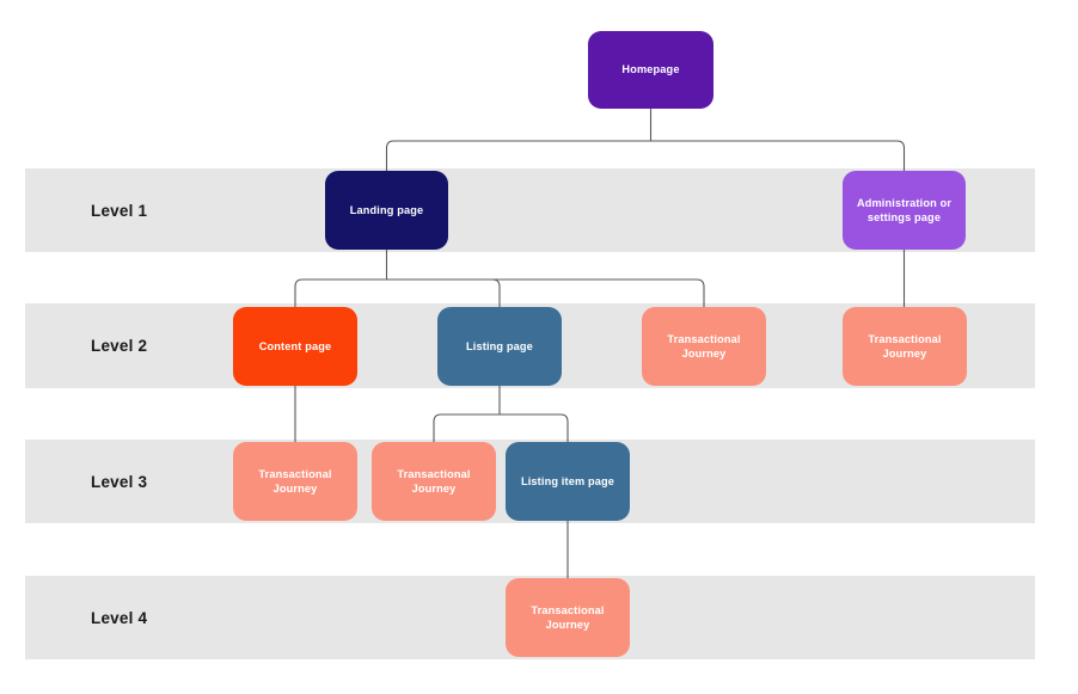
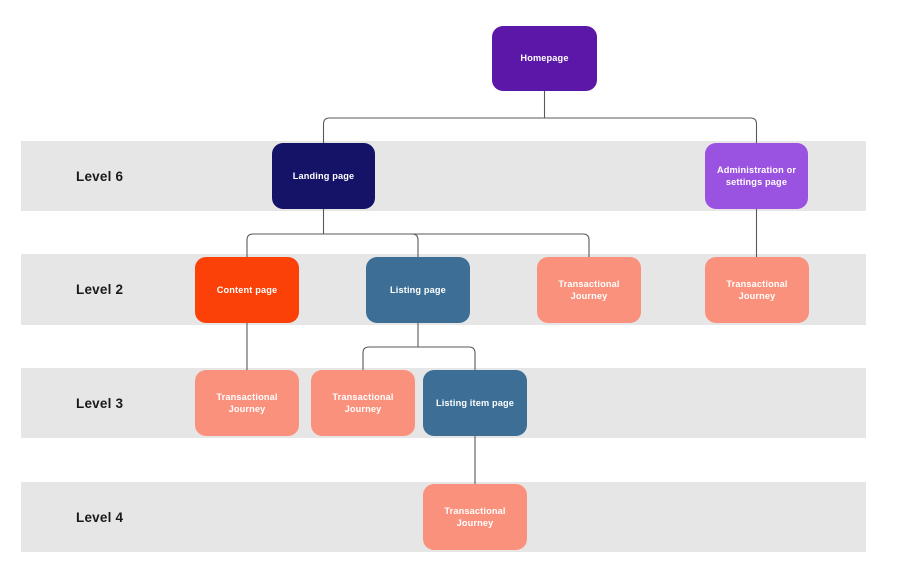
- Level 1
+ Level 6
  Level 2
  Level 3
  Level 4
  Homepage
  Landing page
  Administration or
  settings page
  Content page
  Listing page
  Transactional Journey
  Transactional Journey
  Transactional Journey
  Transactional Journey
  Listing item page
  Transactional Journey
